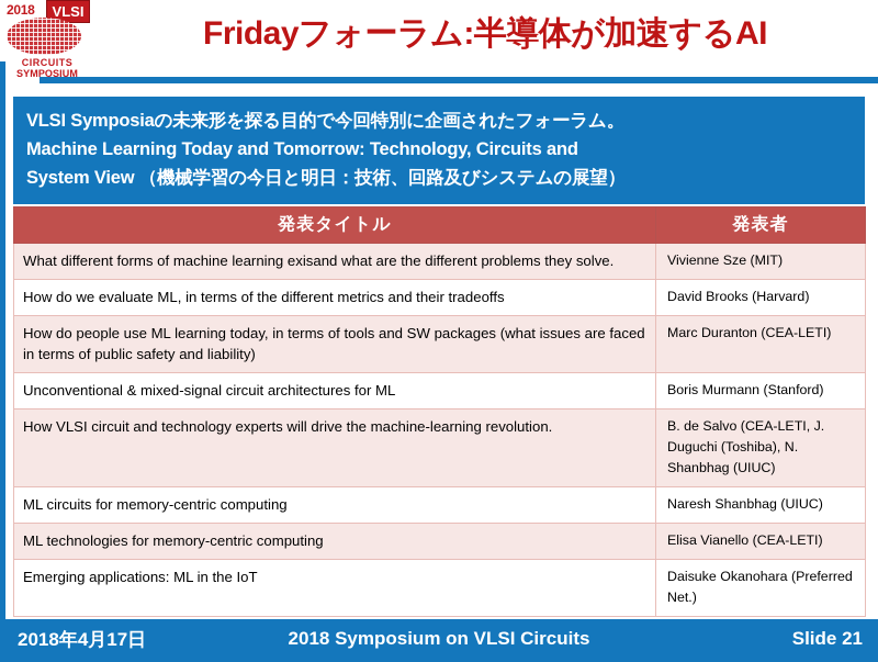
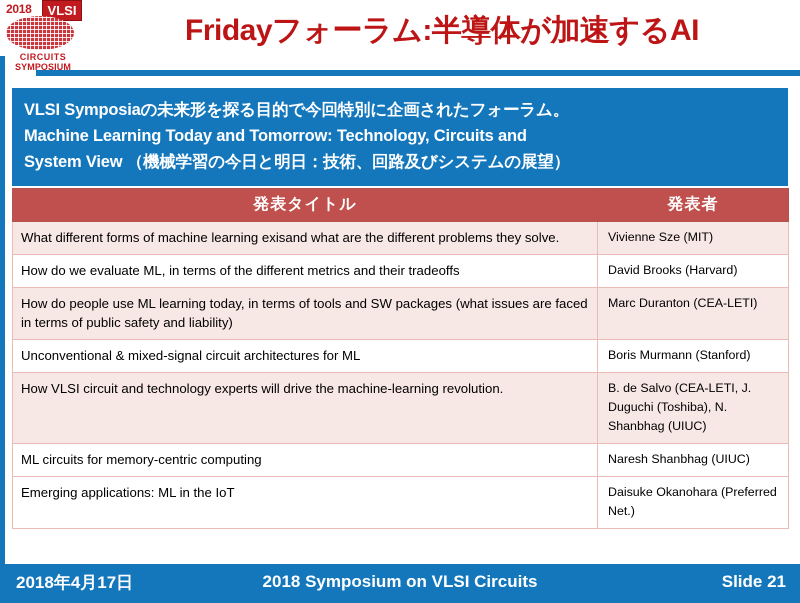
  2018
  VLSI
  CIRCUITS
  SYMPOSIUM
  Fridayフォーラム:半導体が加速するAI
  VLSI Symposiaの未来形を探る目的で今回特別に企画されたフォーラム。
  Machine Learning Today and Tomorrow: Technology, Circuits and
  System View （機械学習の今日と明日：技術、回路及びシステムの展望）
  発表タイトル	発表者
  What different forms of machine learning exisand what are the different problems they solve.	Vivienne Sze (MIT)
  How do we evaluate ML, in terms of the different metrics and their tradeoffs	David Brooks (Harvard)
  How do people use ML learning today, in terms of tools and SW packages (what issues are faced in terms of public safety and liability)	Marc Duranton (CEA-LETI)
  Unconventional & mixed-signal circuit architectures for ML	Boris Murmann (Stanford)
  How VLSI circuit and technology experts will drive the machine-learning revolution.	B. de Salvo (CEA-LETI, J. Duguchi (Toshiba), N. Shanbhag (UIUC)
  ML circuits for memory-centric computing	Naresh Shanbhag (UIUC)
- ML technologies for memory-centric computing	Elisa Vianello (CEA-LETI)
  Emerging applications: ML in the IoT	Daisuke Okanohara (Preferred Net.)
  2018年4月17日
  2018 Symposium on VLSI Circuits
  Slide 21
